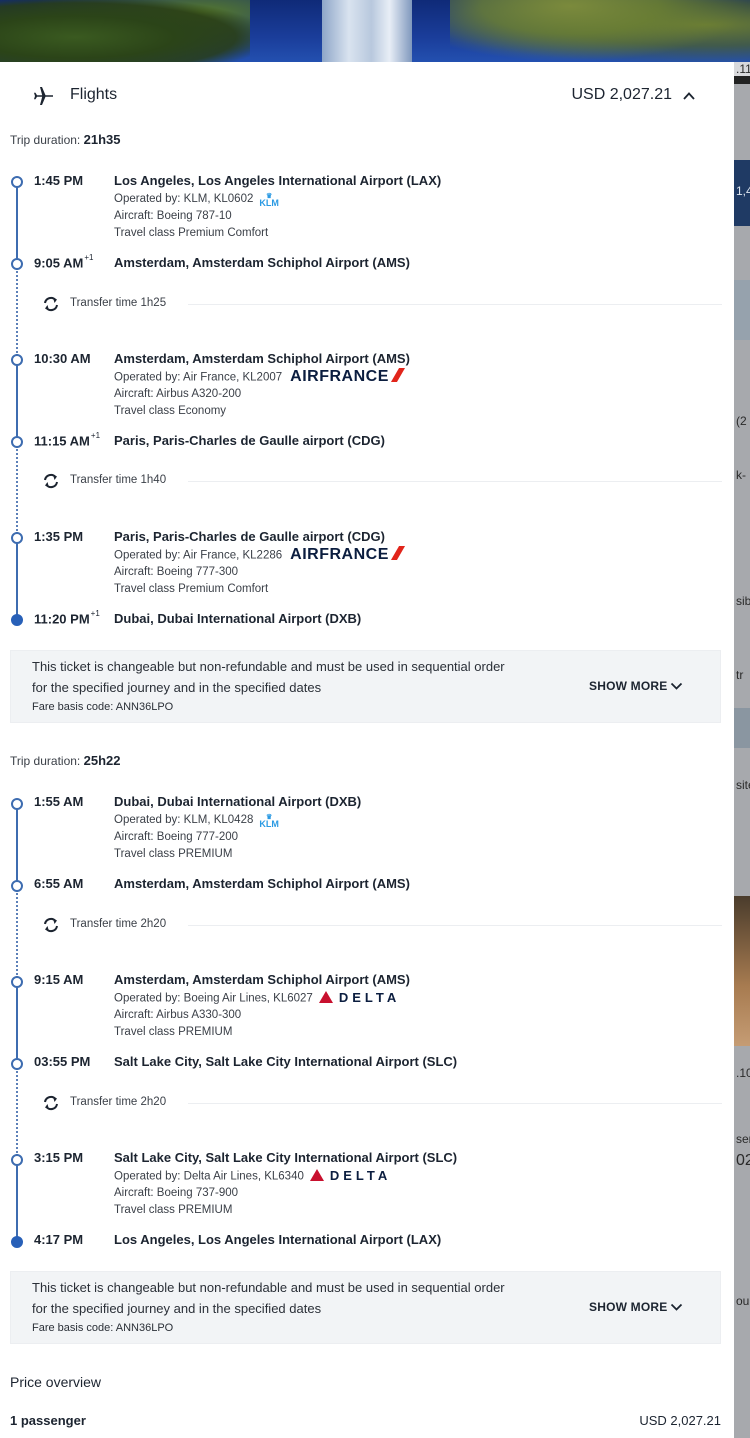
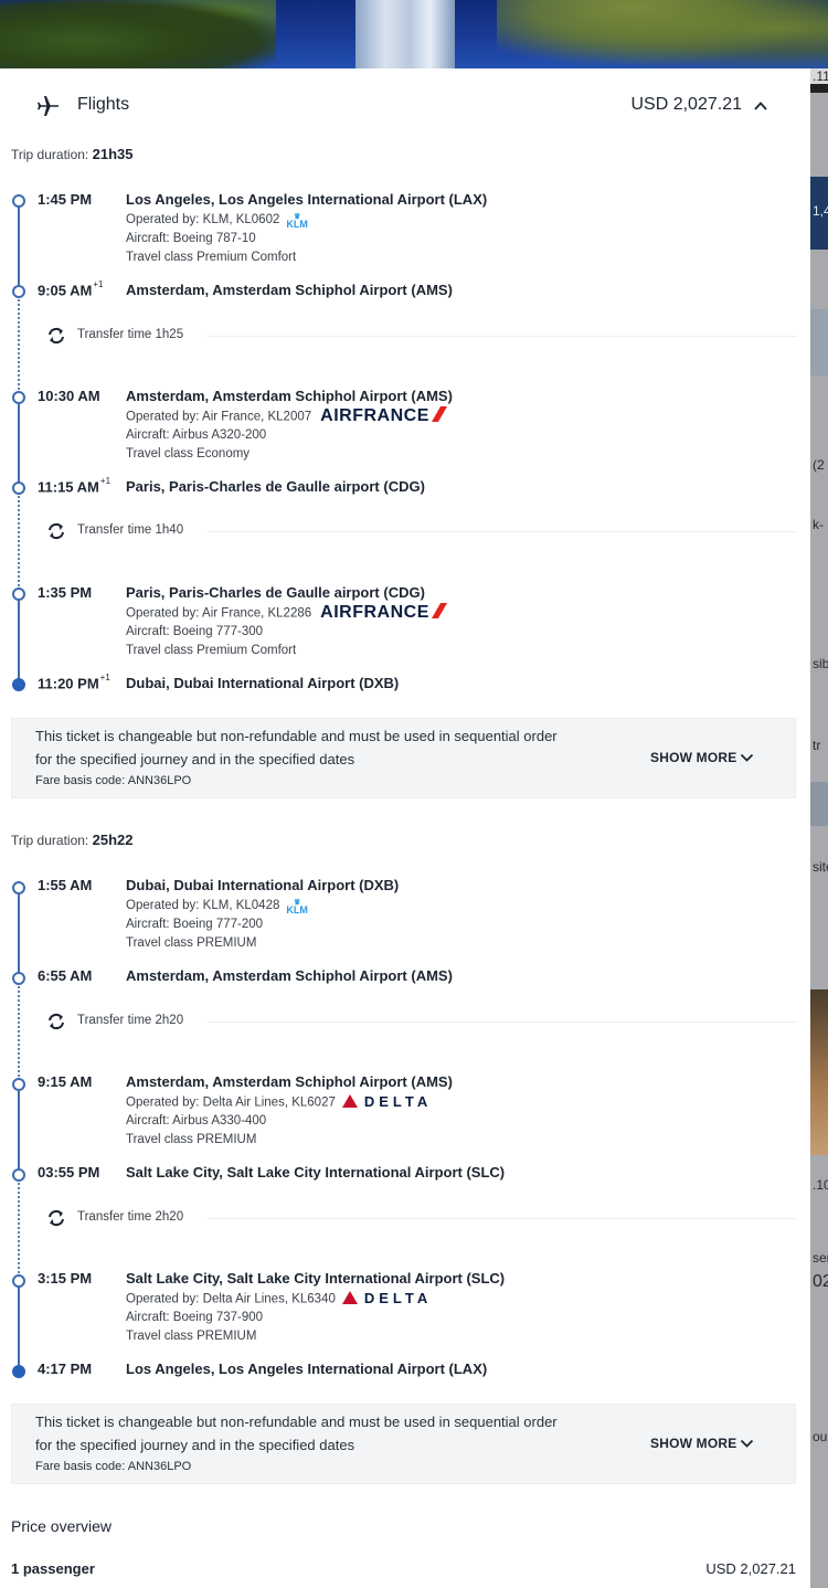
  .11
  1,4
  (2
  k-
  sib
  tr
  sit
  .10
  02
  ou
  Flights
  USD 2,027.21
  Trip duration: 21h35
  1:45 PM
  Los Angeles, Los Angeles International Airport (LAX)
  Operated by: KLM, KL0602
  KLM
  Aircraft: Boeing 787-10
  Travel class Premium Comfort
  9:05 AM+1
  Amsterdam, Amsterdam Schiphol Airport (AMS)
  Transfer time 1h25
  10:30 AM
  Amsterdam, Amsterdam Schiphol Airport (AMS)
  Operated by: Air France, KL2007 AIRFRANCE
  Aircraft: Airbus A320-200
  Travel class Economy
  11:15 AM+1
  Paris, Paris-Charles de Gaulle airport (CDG)
  Transfer time 1h40
  1:35 PM
  Paris, Paris-Charles de Gaulle airport (CDG)
  Operated by: Air France, KL2286 AIRFRANCE
  Aircraft: Boeing 777-300
  Travel class Premium Comfort
  11:20 PM+1
  Dubai, Dubai International Airport (DXB)
  This ticket is changeable but non-refundable and must be used in sequential order
  for the specified journey and in the specified dates
  Fare basis code: ANN36LPO
  SHOW MORE
  Trip duration: 25h22
  1:55 AM
  Dubai, Dubai International Airport (DXB)
  Operated by: KLM, KL0428
  KLM
  Aircraft: Boeing 777-200
  Travel class PREMIUM
  6:55 AM
  Amsterdam, Amsterdam Schiphol Airport (AMS)
  Transfer time 2h20
  9:15 AM
  Amsterdam, Amsterdam Schiphol Airport (AMS)
- Operated by: Boeing Air Lines, KL6027 DELTA
+ Operated by: Delta Air Lines, KL6027 DELTA
- Aircraft: Airbus A330-300
+ Aircraft: Airbus A330-400
  Travel class PREMIUM
  03:55 PM
  Salt Lake City, Salt Lake City International Airport (SLC)
  Transfer time 2h20
  3:15 PM
  Salt Lake City, Salt Lake City International Airport (SLC)
  Operated by: Delta Air Lines, KL6340 DELTA
  Aircraft: Boeing 737-900
  Travel class PREMIUM
  4:17 PM
  Los Angeles, Los Angeles International Airport (LAX)
  This ticket is changeable but non-refundable and must be used in sequential order
  for the specified journey and in the specified dates
  Fare basis code: ANN36LPO
  SHOW MORE
  Price overview
  1 passenger
  USD 2,027.21
